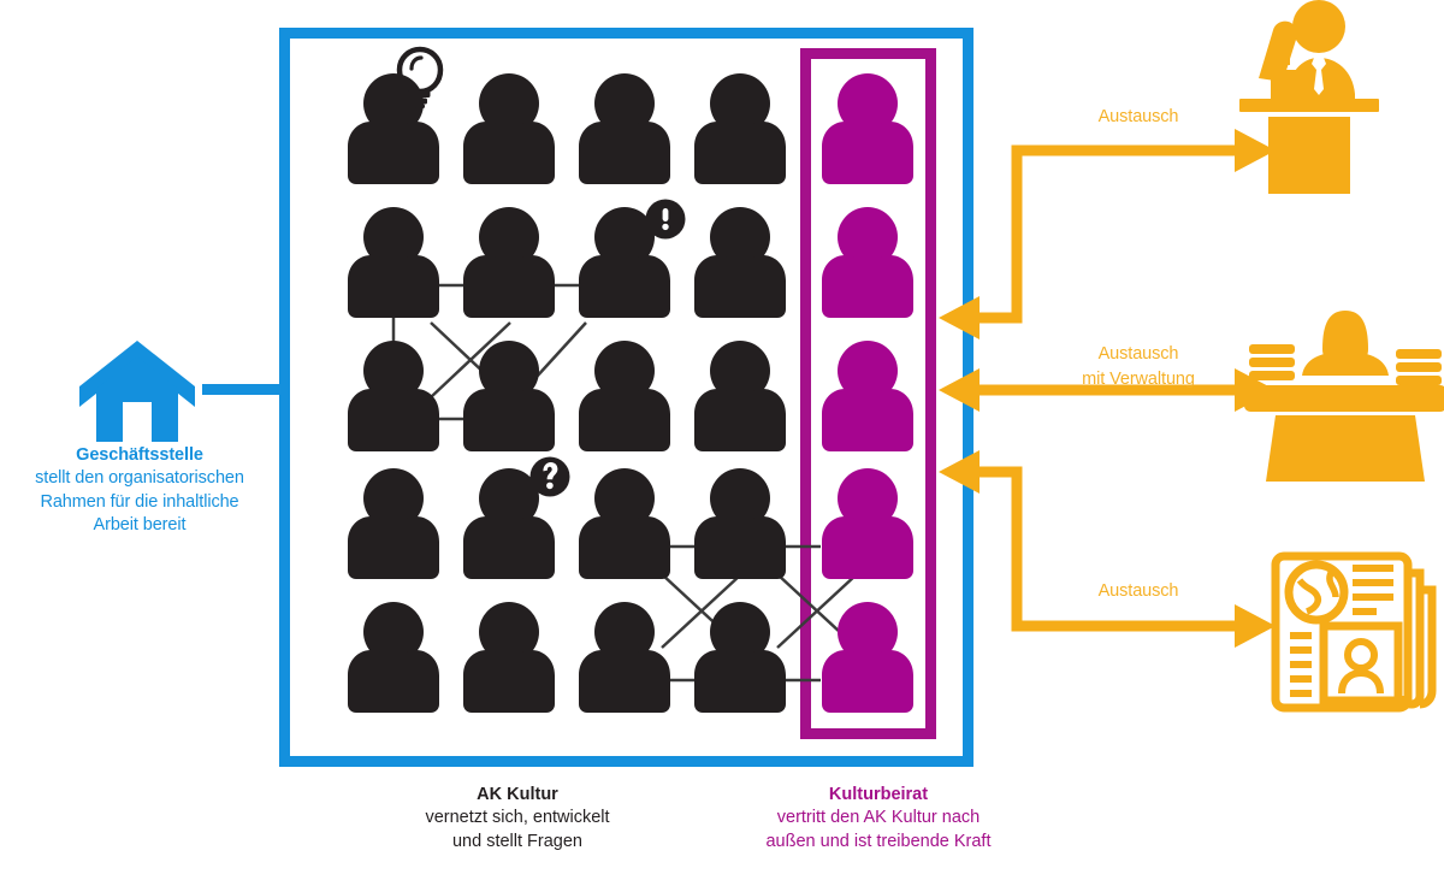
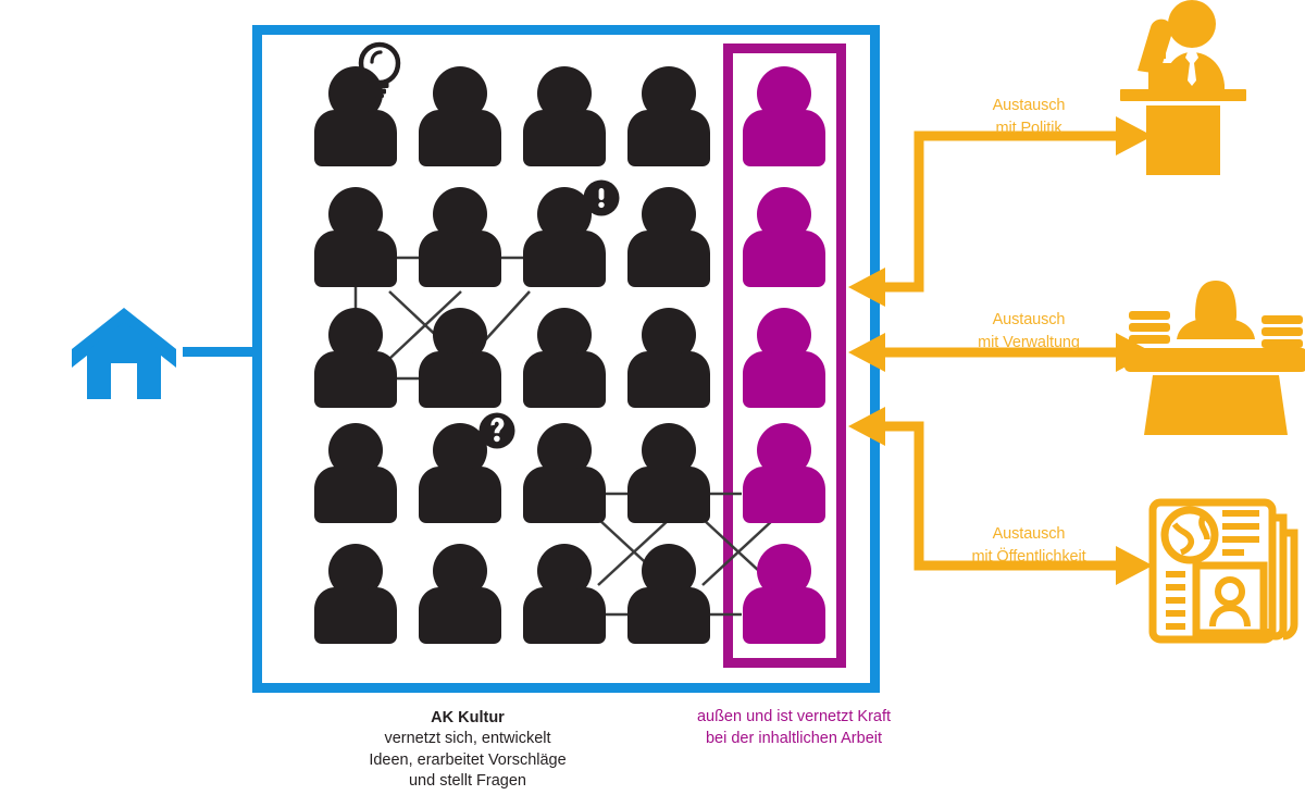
- Geschäftsstelle
- stellt den organisatorischen
- Rahmen für die inhaltliche
- Arbeit bereit
  AK Kultur
  vernetzt sich, entwickelt
+ Ideen, erarbeitet Vorschläge
  und stellt Fragen
- Kulturbeirat
- vertritt den AK Kultur nach
- außen und ist treibende Kraft
+ außen und ist vernetzt Kraft
+ bei der inhaltlichen Arbeit
  Austausch
+ mit Politik
  Austausch
  mit Verwaltung
  Austausch
+ mit Öffentlichkeit
